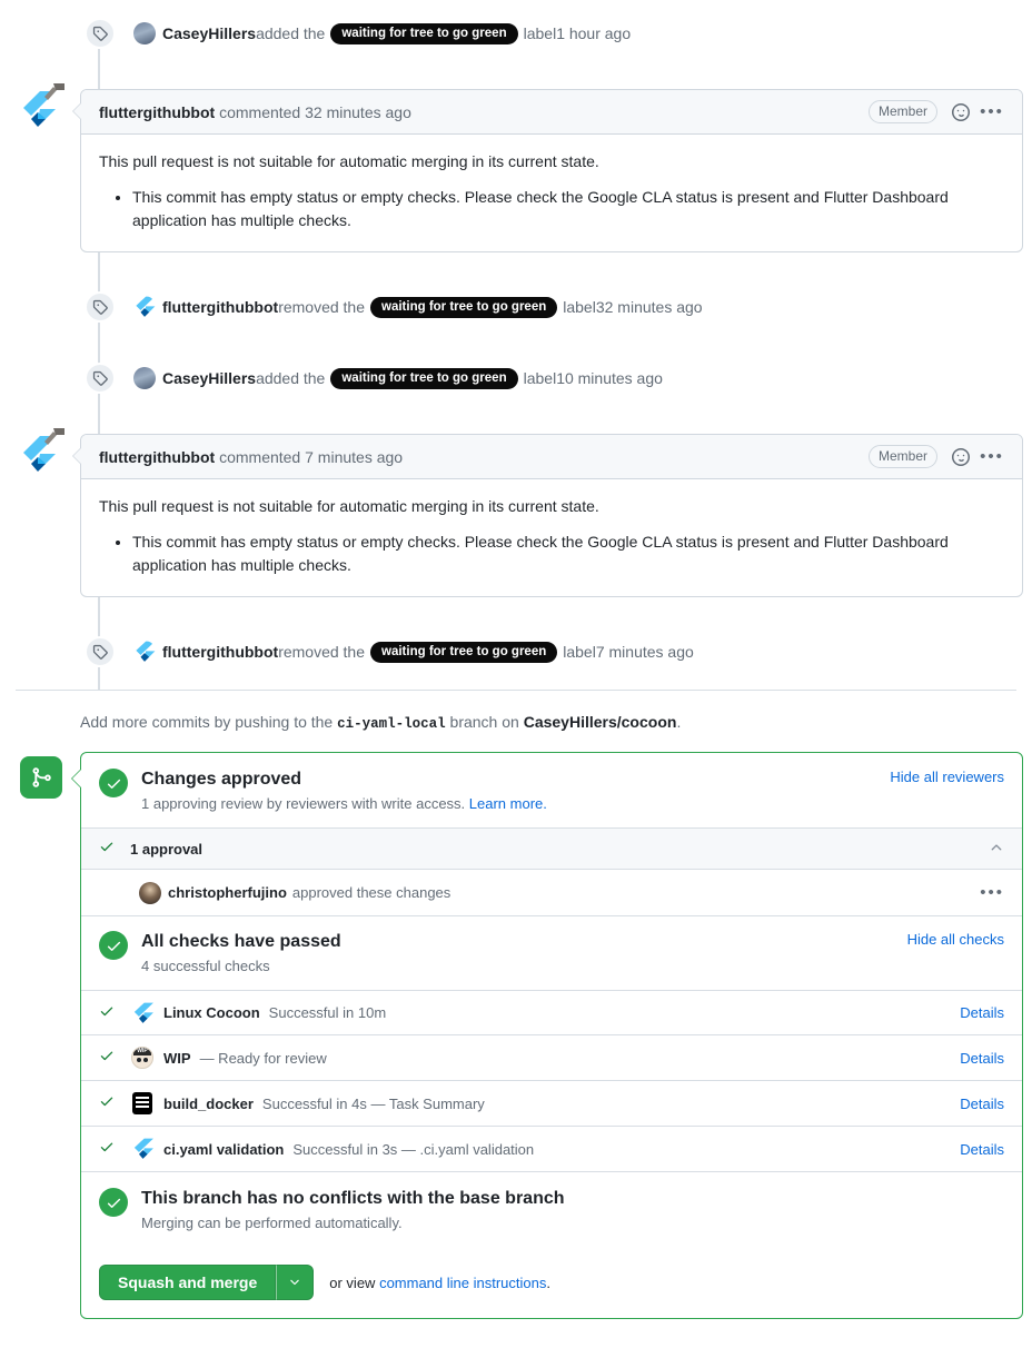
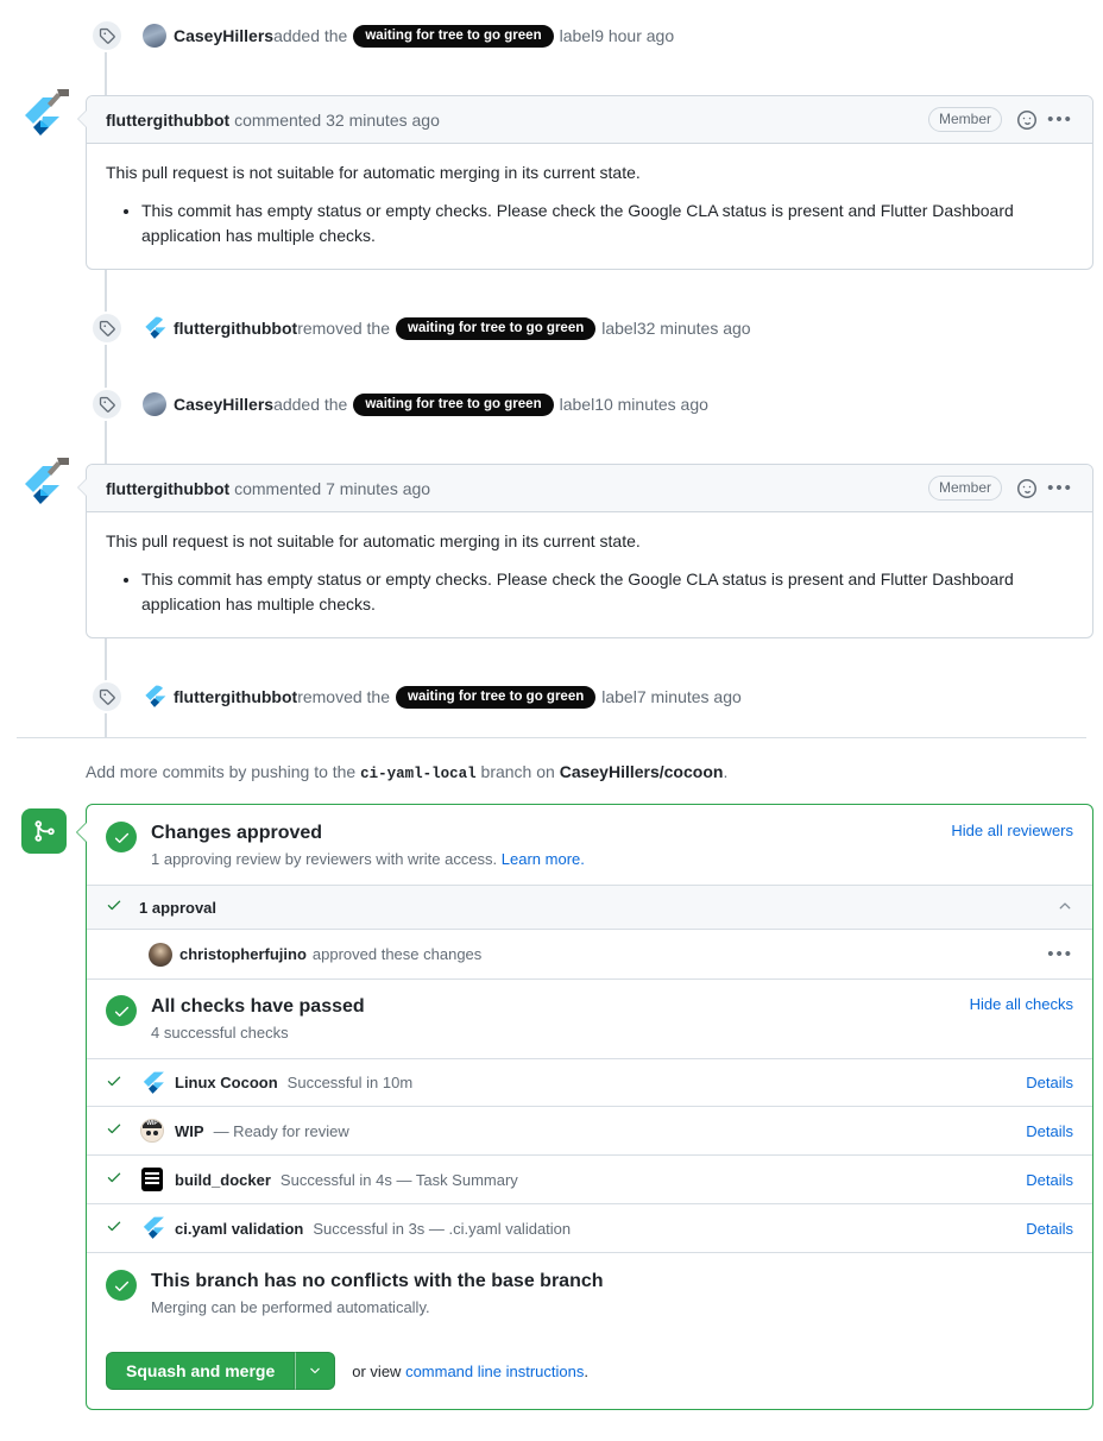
  CaseyHillers
  added the
  waiting for tree to go green
  label
- 1 hour ago
+ 9 hour ago
  fluttergithubbot
  commented
  32 minutes ago
  Member
  •••
  This pull request is not suitable for automatic merging in its current state.
  This commit has empty status or empty checks. Please check the Google CLA status is present and Flutter Dashboard application has multiple checks.
  fluttergithubbot
  removed the
  waiting for tree to go green
  label
  32 minutes ago
  CaseyHillers
  added the
  waiting for tree to go green
  label
  10 minutes ago
  fluttergithubbot
  commented
  7 minutes ago
  Member
  •••
  This pull request is not suitable for automatic merging in its current state.
  This commit has empty status or empty checks. Please check the Google CLA status is present and Flutter Dashboard application has multiple checks.
  fluttergithubbot
  removed the
  waiting for tree to go green
  label
  7 minutes ago
  Add more commits by pushing to the ci-yaml-local branch on CaseyHillers/cocoon.
  Changes approved
  1 approving review by reviewers with write access. Learn more.
  Hide all reviewers
  1 approval
  christopherfujino
  approved these changes
  •••
  All checks have passed
  4 successful checks
  Hide all checks
  Linux Cocoon
  Successful in 10m
  Details
  WIP
  — Ready for review
  Details
  build_docker
  Successful in 4s — Task Summary
  Details
  ci.yaml validation
  Successful in 3s — .ci.yaml validation
  Details
  This branch has no conflicts with the base branch
  Merging can be performed automatically.
  Squash and merge
  or view command line instructions.
